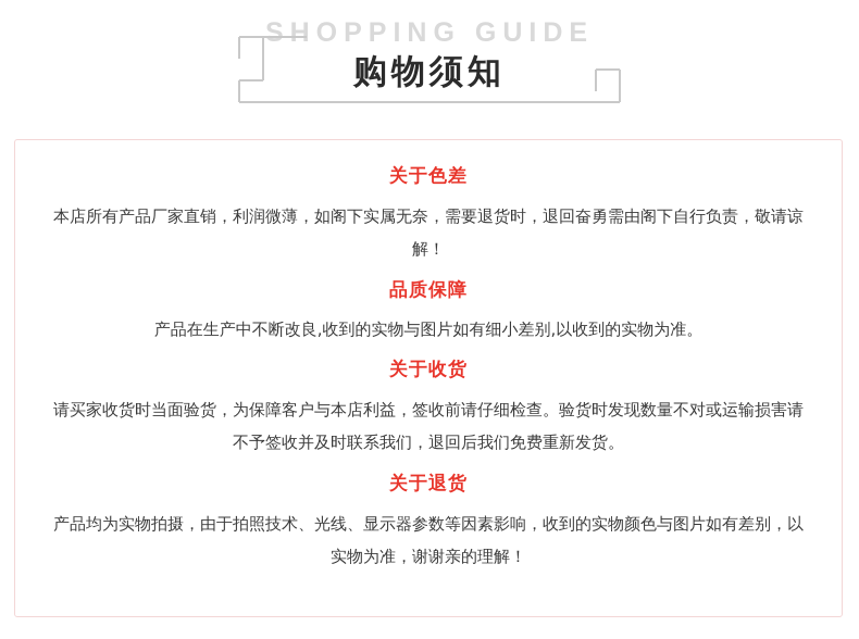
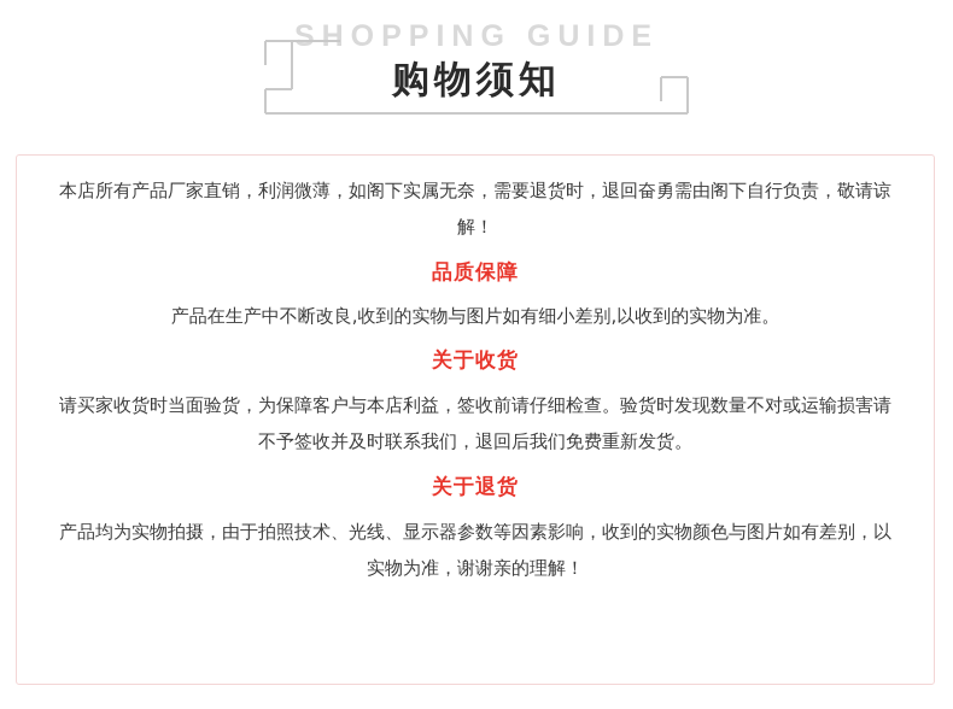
  SHOPPING GUIDE
  购物须知
- 关于色差
  本店所有产品厂家直销，利润微薄，如阁下实属无奈，需要退货时，退回奋勇需由阁下自行负责，敬请谅解！
  品质保障
  产品在生产中不断改良,收到的实物与图片如有细小差别,以收到的实物为准。
  关于收货
  请买家收货时当面验货，为保障客户与本店利益，签收前请仔细检查。验货时发现数量不对或运输损害请不予签收并及时联系我们，退回后我们免费重新发货。
  关于退货
  产品均为实物拍摄，由于拍照技术、光线、显示器参数等因素影响，收到的实物颜色与图片如有差别，以实物为准，谢谢亲的理解！
